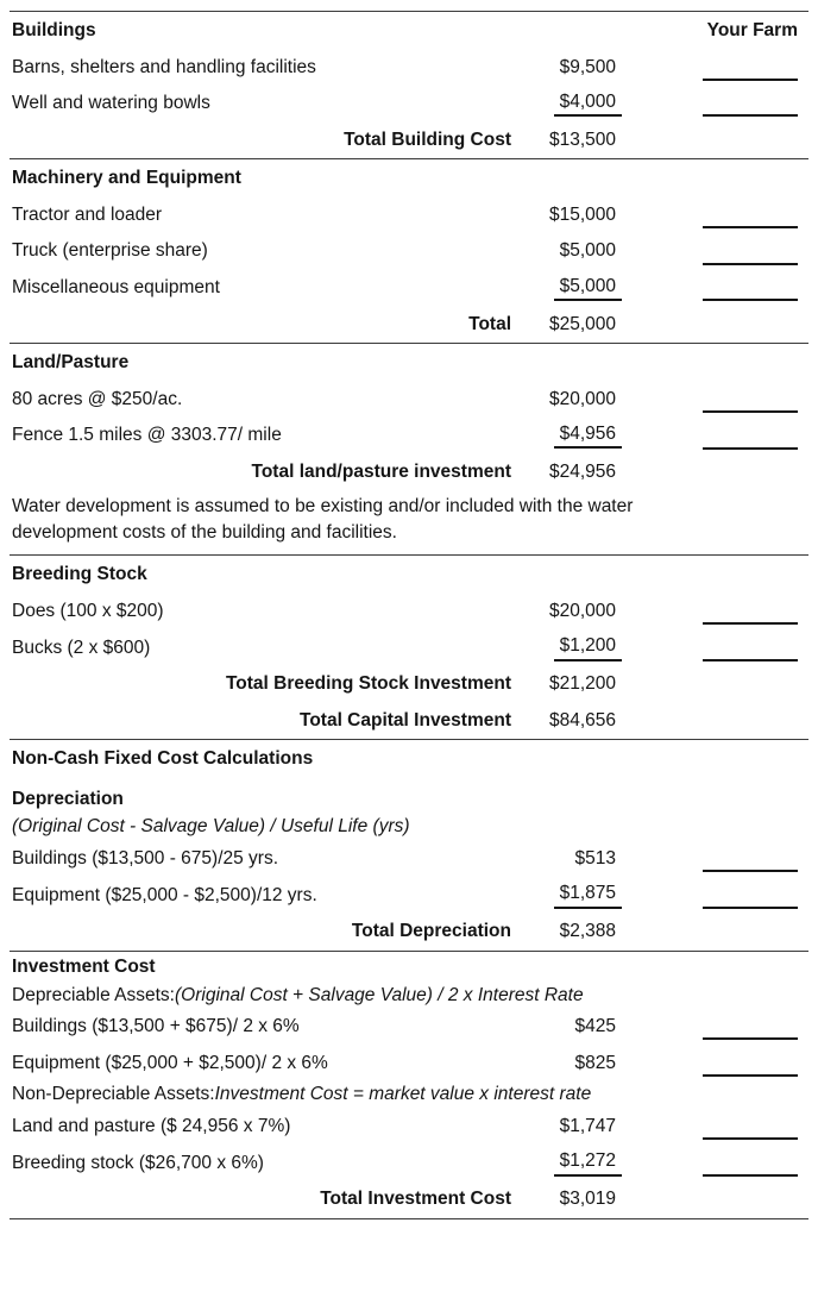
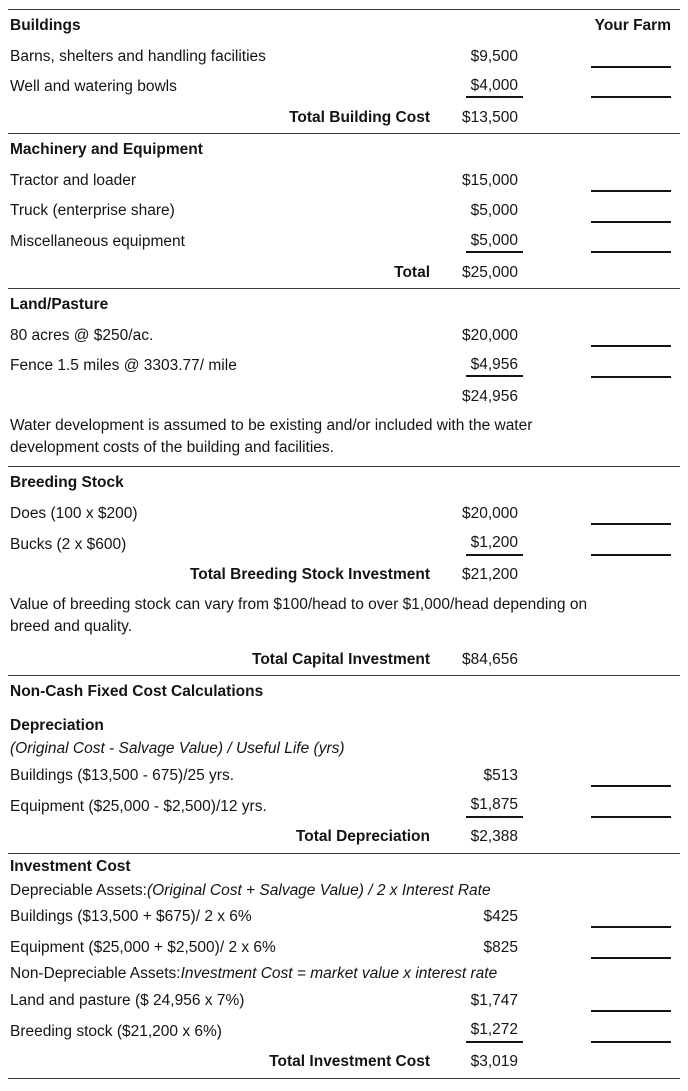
  Buildings
  Your Farm
  Barns, shelters and handling facilities
  $9,500
  Well and watering bowls
  $4,000
  Total Building Cost
  $13,500
  Machinery and Equipment
  Tractor and loader
  $15,000
  Truck (enterprise share)
  $5,000
  Miscellaneous equipment
  $5,000
  Total
  $25,000
  Land/Pasture
  80 acres @ $250/ac.
  $20,000
  Fence 1.5 miles @ 3303.77/ mile
  $4,956
- Total land/pasture investment
  $24,956
  Water development is assumed to be existing and/or included with the water
  development costs of the building and facilities.
  Breeding Stock
  Does (100 x $200)
  $20,000
  Bucks (2 x $600)
  $1,200
  Total Breeding Stock Investment
  $21,200
+ Value of breeding stock can vary from $100/head to over $1,000/head depending on
+ breed and quality.
  Total Capital Investment
  $84,656
  Non-Cash Fixed Cost Calculations
  Depreciation
  (Original Cost - Salvage Value) / Useful Life (yrs)
  Buildings ($13,500 - 675)/25 yrs.
  $513
  Equipment ($25,000 - $2,500)/12 yrs.
  $1,875
  Total Depreciation
  $2,388
  Investment Cost
  Depreciable Assets:
  (Original Cost + Salvage Value) / 2 x Interest Rate
  Buildings ($13,500 + $675)/ 2 x 6%
  $425
  Equipment ($25,000 + $2,500)/ 2 x 6%
  $825
  Non-Depreciable Assets:
  Investment Cost = market value x interest rate
  Land and pasture ($ 24,956 x 7%)
  $1,747
- Breeding stock ($26,700 x 6%)
+ Breeding stock ($21,200 x 6%)
  $1,272
  Total Investment Cost
  $3,019
